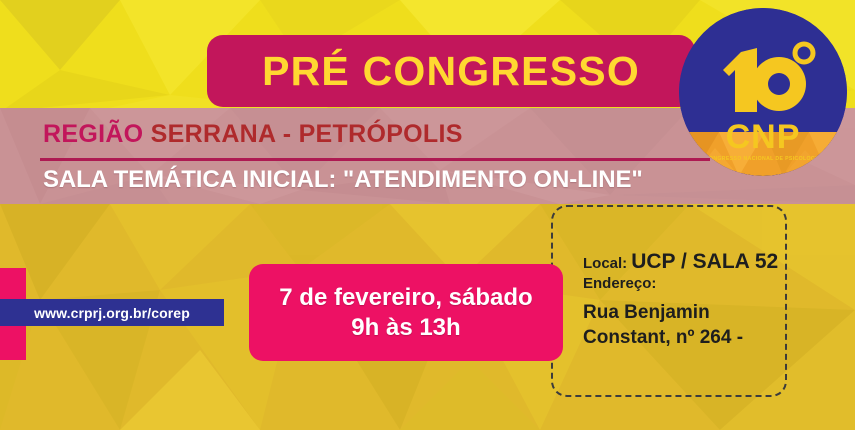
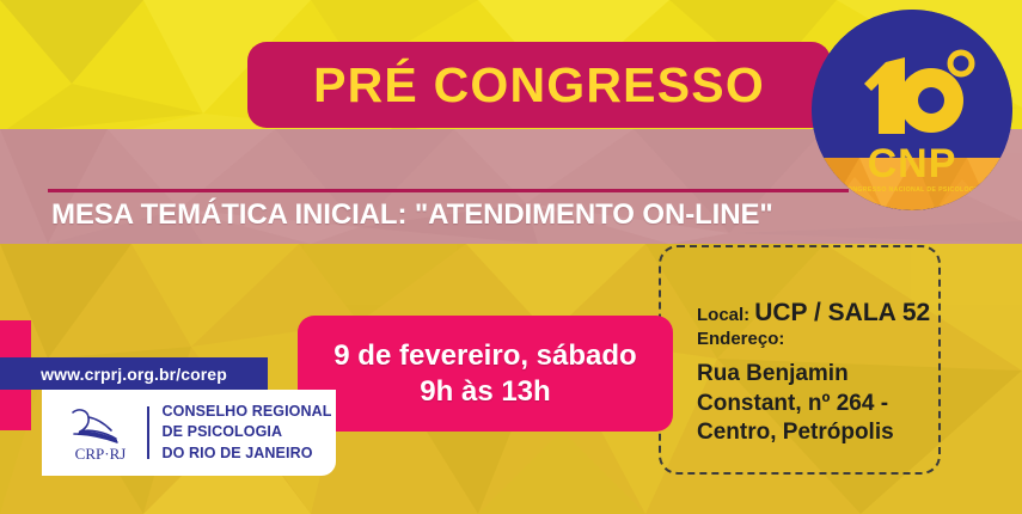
  PRÉ CONGRESSO
- REGIÃO SERRANA - PETRÓPOLIS
- SALA TEMÁTICA INICIAL: "ATENDIMENTO ON-LINE"
+ MESA TEMÁTICA INICIAL: "ATENDIMENTO ON-LINE"
  CNP
  Local: UCP / SALA 52
  Endereço:
  Rua Benjamin
  Constant, nº 264 -
+ Centro, Petrópolis
- 7 de fevereiro, sábado
+ 9 de fevereiro, sábado
  9h às 13h
  www.crprj.org.br/corep
+ CRP·RJ
+ CONSELHO REGIONAL
+ DE PSICOLOGIA
+ DO RIO DE JANEIRO
